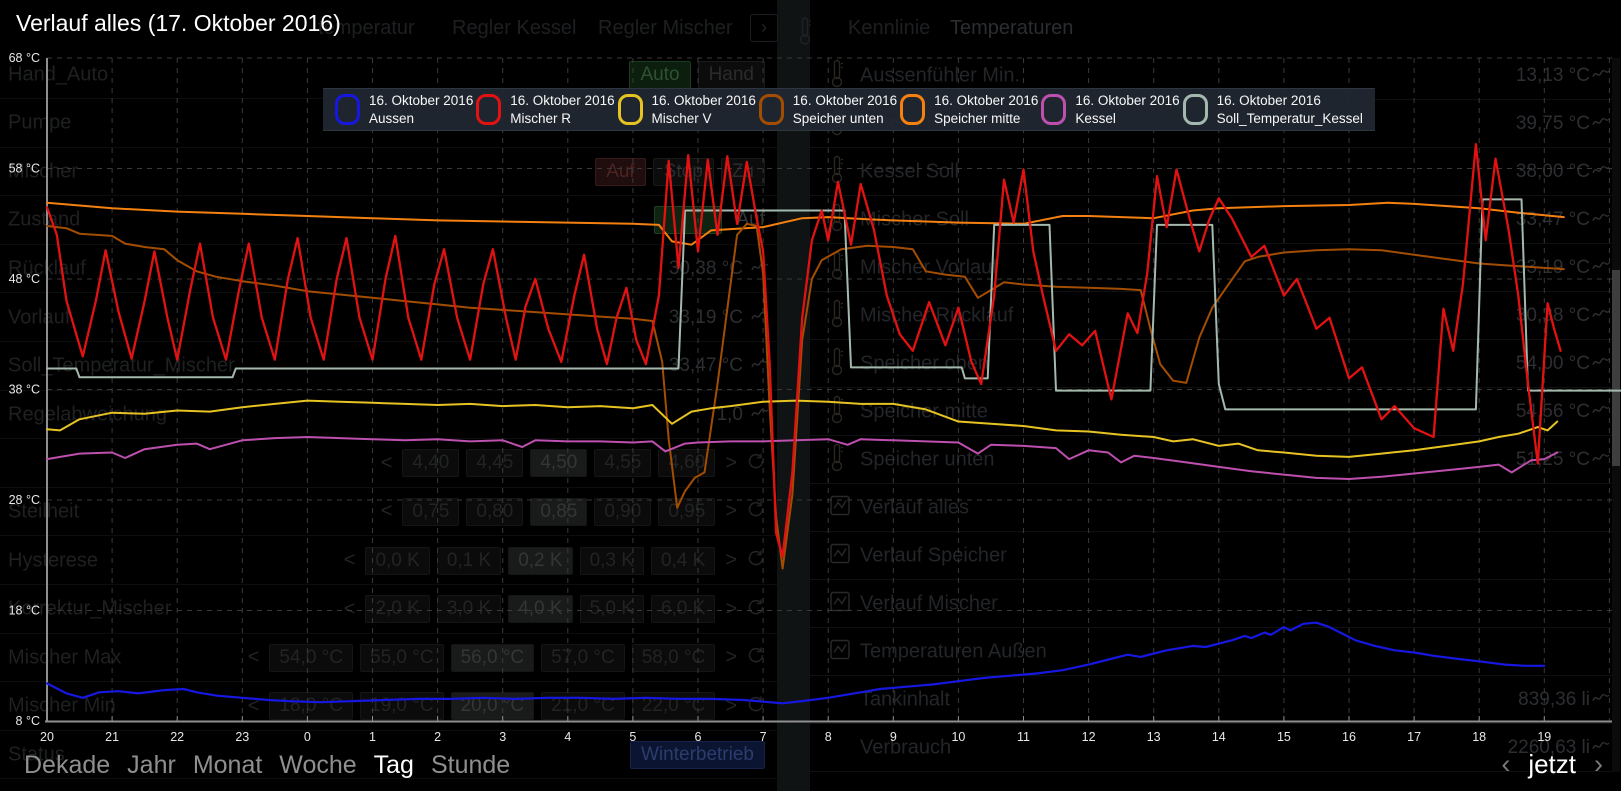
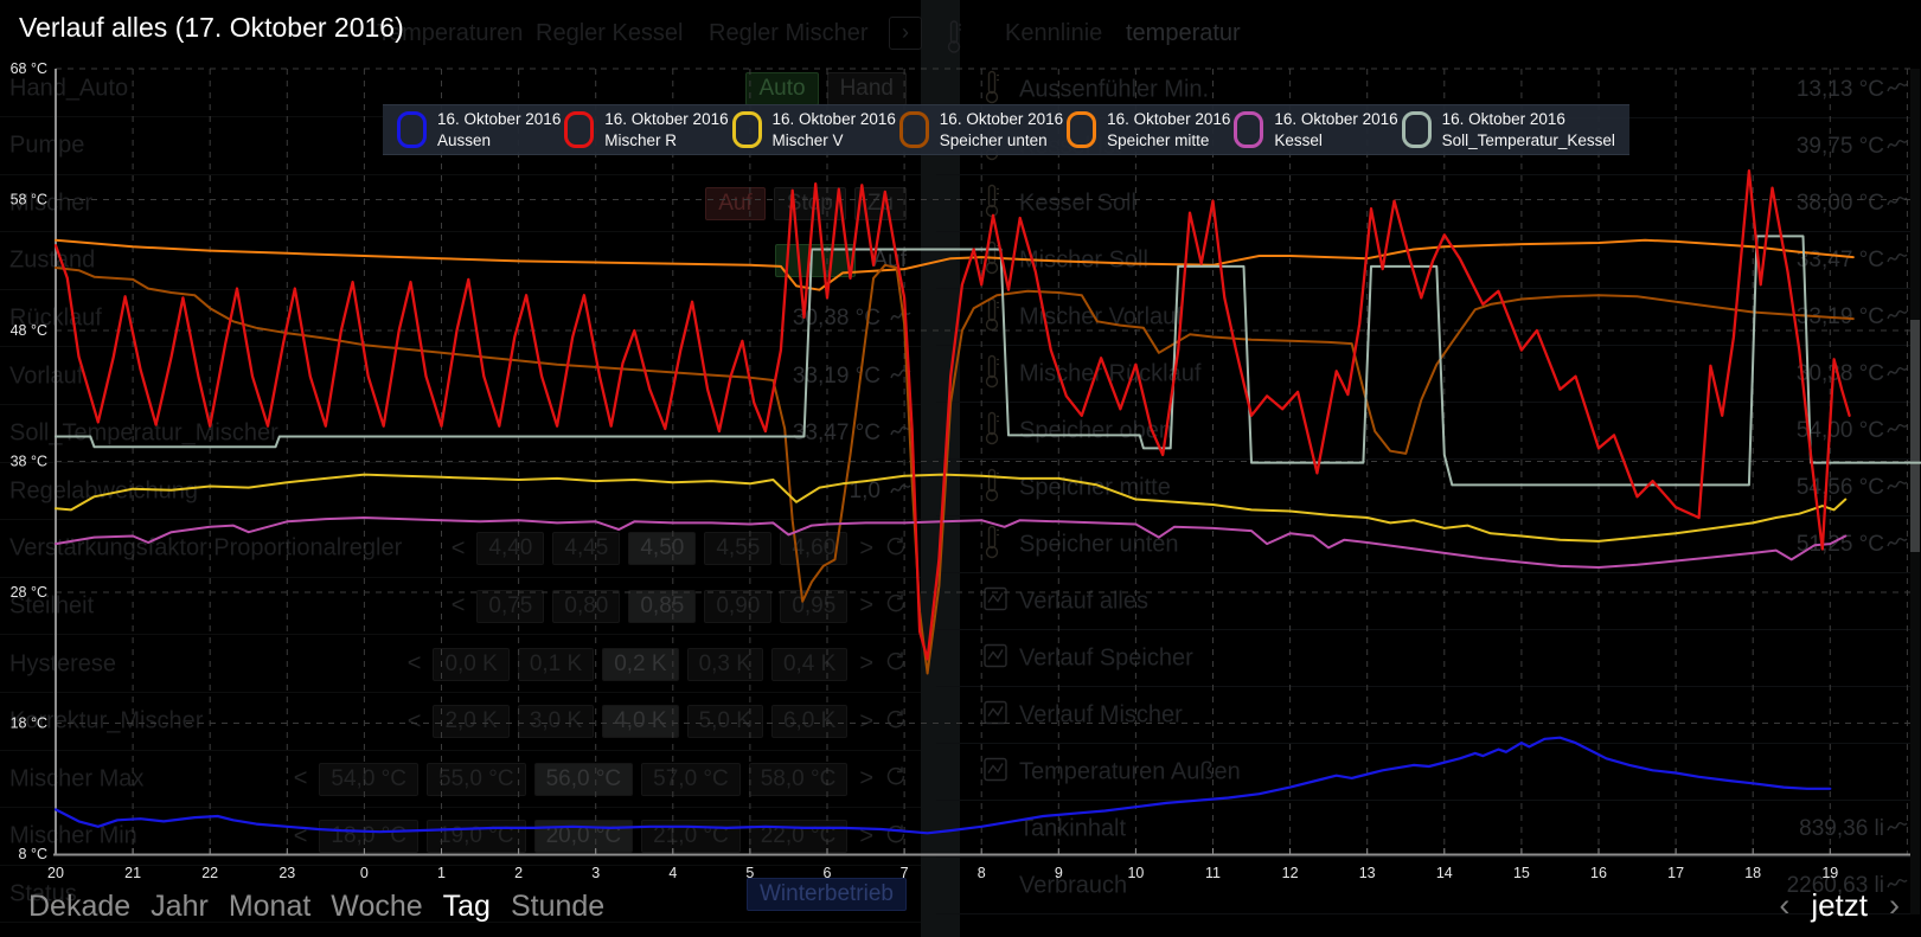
- temperatur
+ Temperaturen
  Regler Kessel
  Regler Mischer
  ›
  Kennlinie
- Temperaturen
+ temperatur
  Hand_Auto
  Auto
  Hand
  Pumpe
  Mischer
  Auf
  Zustnd
  Auf
  Rücklauf
  30,38 °C
  Vorlauf
  33,19C
  SollTemperatur_Mischer
  33,47 °C
  Regelabwicg
  1,0
+ Verstärkungsfaktor Proportionalregler
  <
  4,40
  4,45
  4,50
  4,55
  4,60
  >
  Steilheit
  <
  0,75
  0,80
  0,85
  0,90
  0,95
  >
  Hysterese
  <
  0,0 K
  0,1 K
  0,2 K
  0,3 K
  0,4 K
  >
  Korrektur_Mischer
  <
  2,0 K
  3,0 K
  4,0 K
  5,0 K
  6,0 K
  >
  Mischer Max
  <
  54,0 °C
  55,0 °C
  56,0 °C
  57,0 °C
  58,0 °C
  >
  Mischer Min
  <
  18,0 °C
  19,0 °C
  20,0 °C
  21,0 °C
  22,0 °C
  >
  Status
  Winterbetrieb
  Aussenfühler Min.
  13,13 °C
  39,75 °C
  Kessel Soll
  38,00 °C
  scher Soll
  33,47 °C
  Mischer Vorlauf
  Mischer Rckluf
  0,8 °C
  Speicher ob
  54,00 °C
  Speicher mitte
  5,56 °C
  Speicher unten
  5125 °C
  Verlauf alles
  Verlauf Speicher
  Verlauf Mischer
  Temperaturen Außen
  Tankinhalt
  83,36 li
  Verbrauch
  2260,63 li
  20
  21
  22
  23
  0
  1
  2
  3
  4
  5
  6
  7
  8
  9
  10
  11
  12
  13
  14
  15
  16
  17
  18
  19
  68 °C
  58 °C
  48 °C
  38 °C
  28 °C
  18 °C
  8 °C
  16. Oktober 2016
  Aussen
  16. Oktober 2016
  Mischer R
  16. Oktober 2016
  Mischer V
  16. Oktober 2016
  Speicher unten
  16. Oktober 2016
  Speicher mitte
  16. Oktober 2016
  Kessel
  16. Oktober 2016
  Soll_Temperatur_Kessel
  Verlauf alles (17. Oktober 2016)
  Dekade
  Jahr
  Monat
  Woche
  Tag
  Stunde
  ‹
  jetzt
  ›
